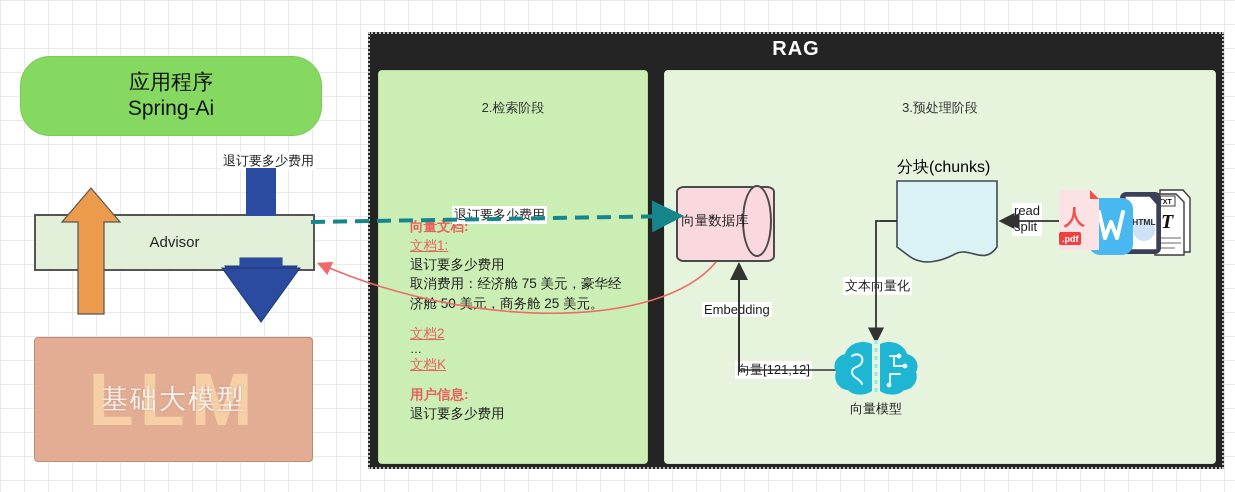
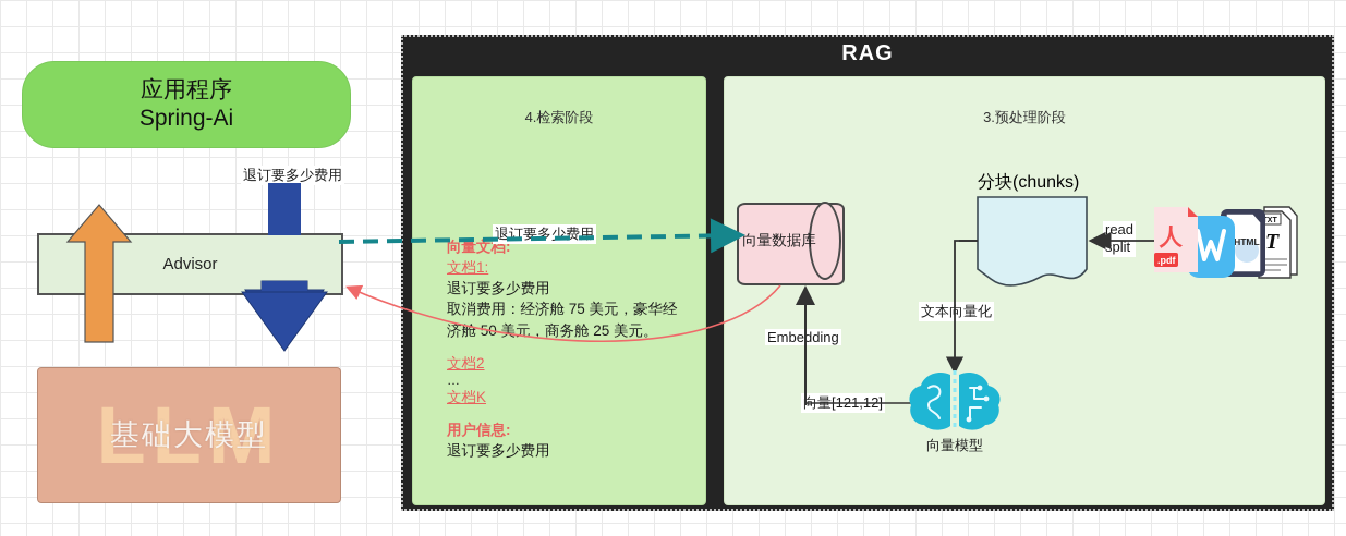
  RAG
- 2.检索阶段
+ 4.检索阶段
  3.预处理阶段
  应用程序
  Spring-Ai
  Advisor
  LLM
  基础大模型
  退订要多少费用
  向量文档:
  文档1:
  退订要多少费用
  取消费用：经济舱 75 美元，豪华经
  济舱0 美元，商务舱 25 美元。
  文档2
  …
  文档K
  用户信息:
  退订要多少费用
  退订要多少费用
  向量数据库
  Embedding
  分块(chunks)
  read
  split
  文本向量化
  向量模型
  T
  HTML
  人
  .pdf
